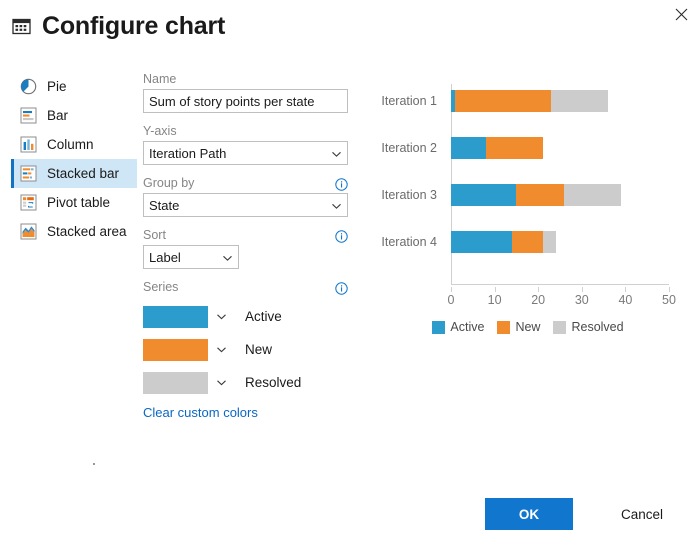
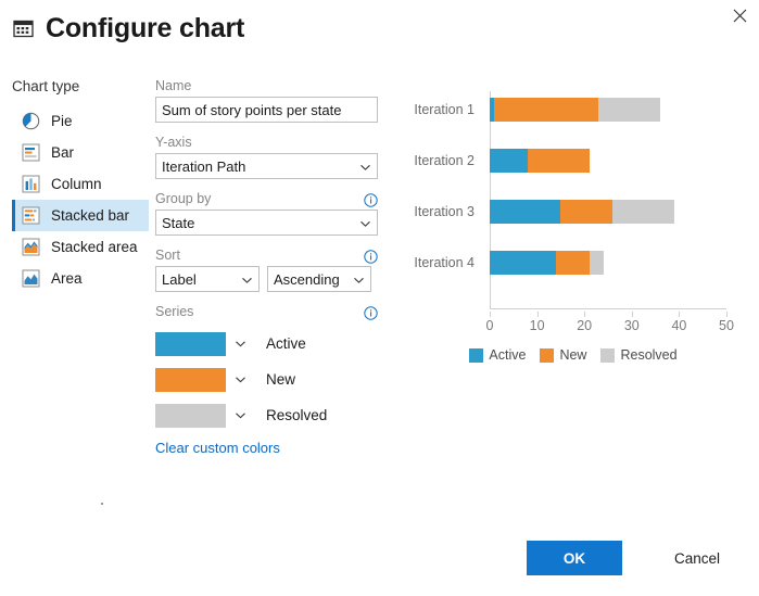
  Configure chart
+ Chart type
  Pie
  Bar
  Column
  Stacked bar
- Pivot table
  Stacked area
+ Area
  Name
  Sum of story points per state
  Y-axis
  Iteration Path
  Group by
  State
  Sort
  Label
+ Ascending
  Series
  Active
  New
  Resolved
  Clear custom colors
  Iteration 1
  Iteration 2
  Iteration 3
  Iteration 4
  0
  10
  20
  30
  40
  50
  Active
  New
  Resolved
  OK
  Cancel
